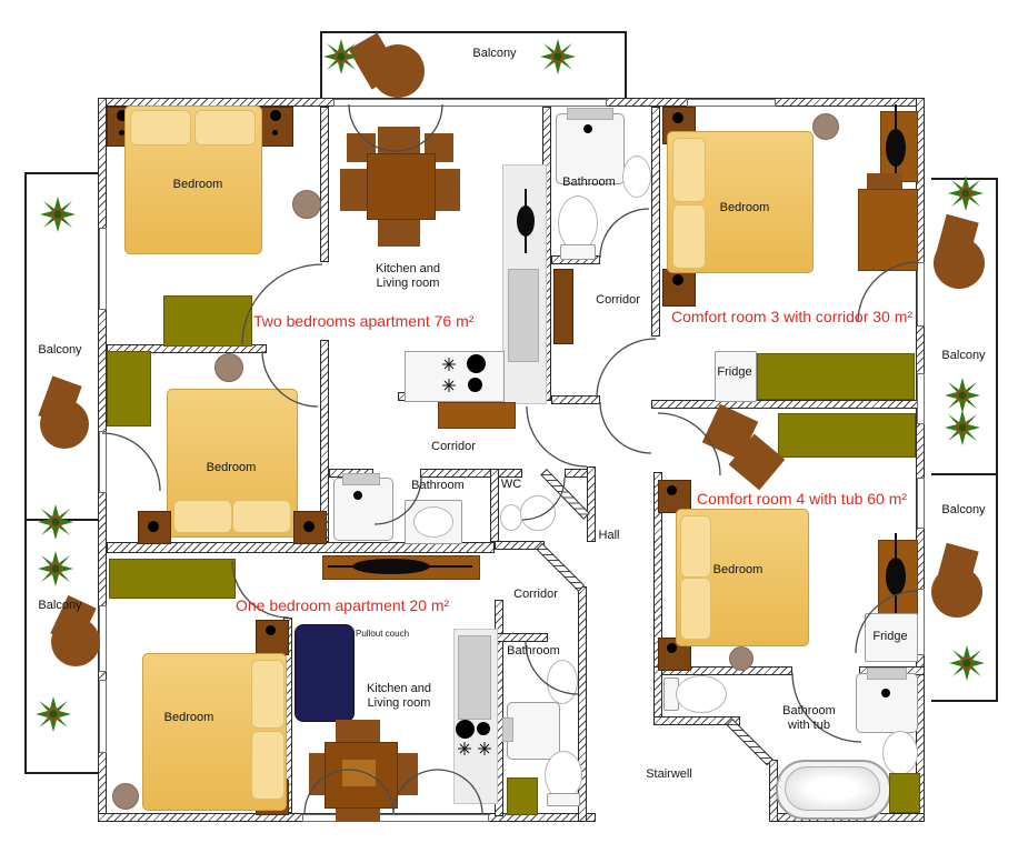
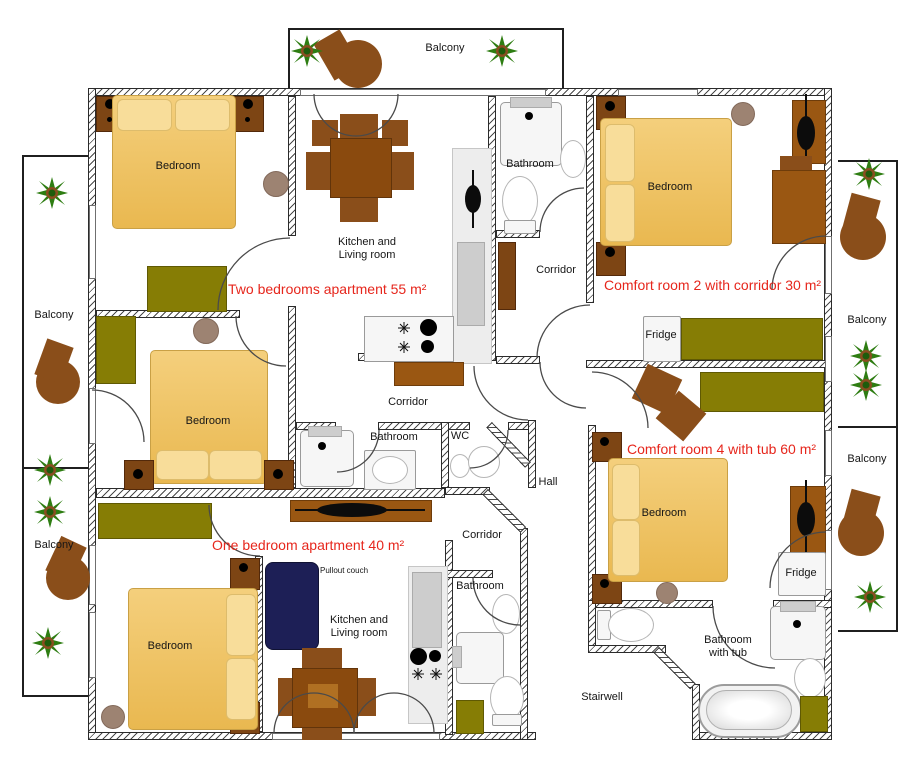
  Balcony
  Balcony
  Balcony
  Balcony
  Balcony
  Bedroom
  Bedroom
  Bedroom
  Bedroom
  Bedroom
  Kitchen and Living room
  Kitchen and Living room
  Bathroom
  Bathroom
  Bathroom
  Bathroom with tub
  Corridor
  Corridor
  Corridor
  WC
  Hall
  Stairwell
  Fridge
  Fridge
  Pullout couch
- Two bedrooms apartment 76 m²
+ Two bedrooms apartment 55 m²
- Comfort room 3 with corridor 30 m²
+ Comfort room 2 with corridor 30 m²
  Comfort room 4 with tub 60 m²
- One bedroom apartment 20 m²
+ One bedroom apartment 40 m²
